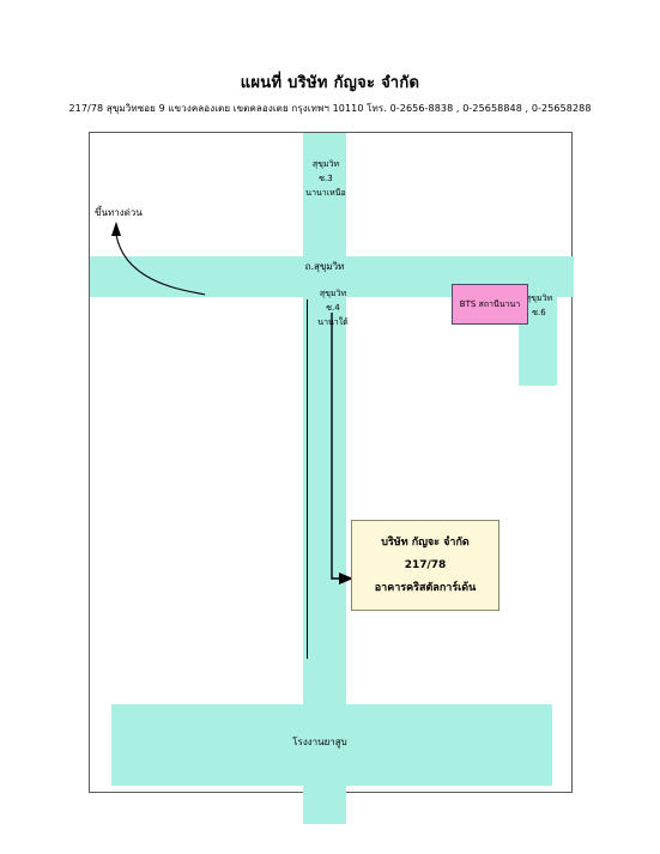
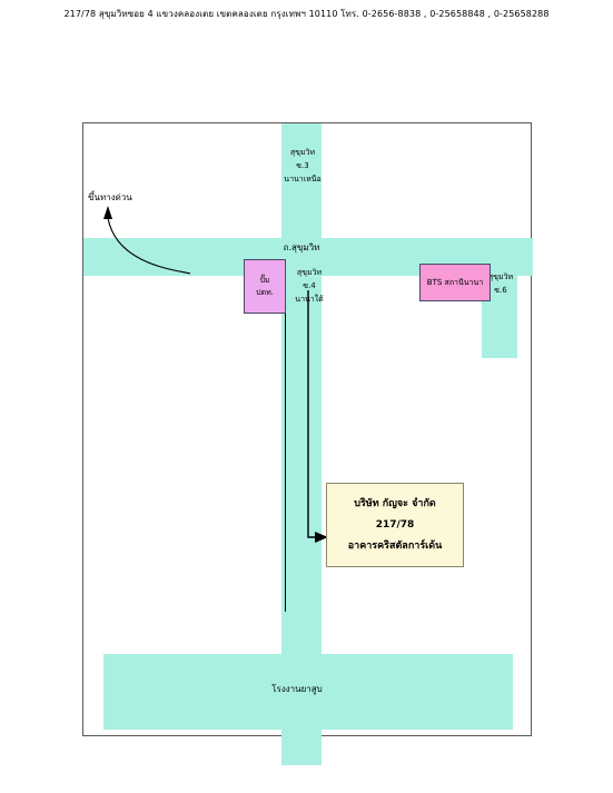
- แผนที่ บริษัท กัญจะ จำกัด
- 217/78 สุขุมวิทซอย 9 แขวงคลองเตย เขตคลองเตย กรุงเทพฯ 10110 โทร. 0-2656-8838 , 0-25658848 , 0-25658288
+ 217/78 สุขุมวิทซอย 4 แขวงคลองเตย เขตคลองเตย กรุงเทพฯ 10110 โทร. 0-2656-8838 , 0-25658848 , 0-25658288
  สุขุมวิท
  ซ.3
  นานาเหนือ
  ถ.สุขุมวิท
  สุขุมวิท
  ซ.4
  นาาใต้
  สุขุมวิท
  ซ.6
  โรงงานยาสูบ
  ขึ้นทางด่วน
+ ปั๊ม
+ ปตท.
  BTS สถานีนานา
  บริษัท กัญจะ จำกัด
  217/78
  อาคารคริสตัลการ์เด้น
